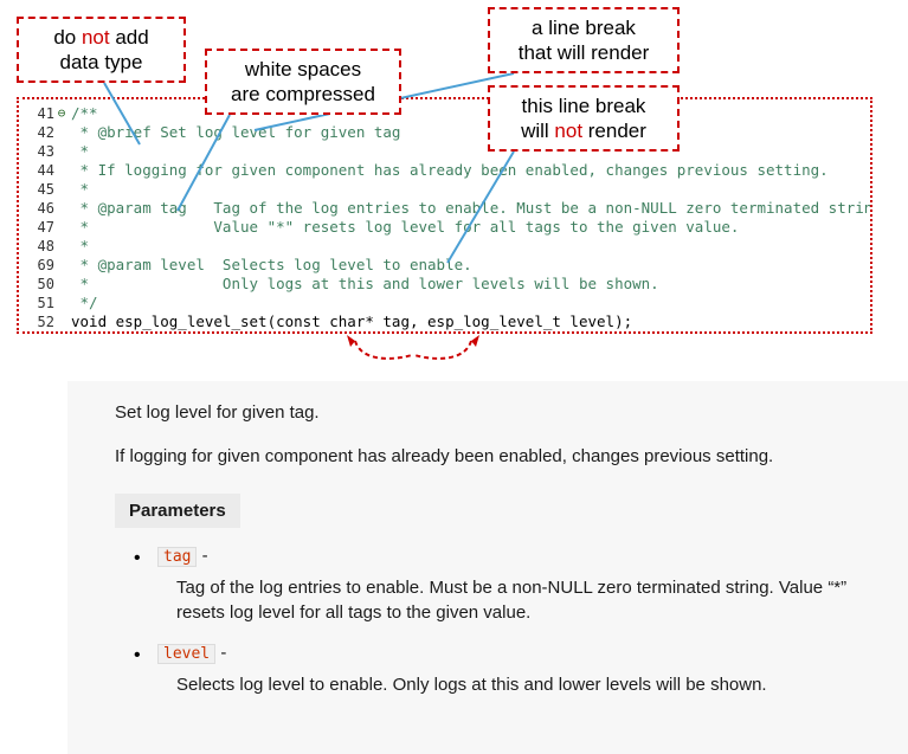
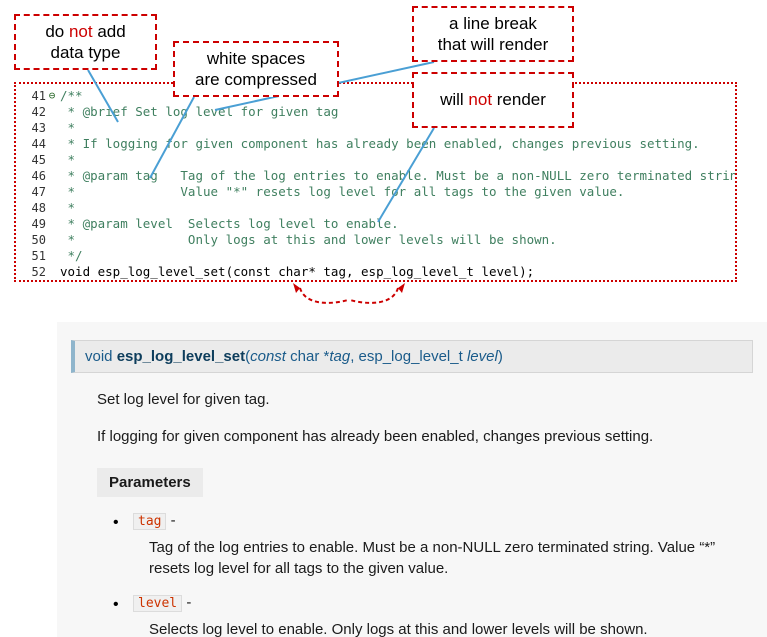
  do not add
  data type
  white spaces
  are compressed
  a line break
  that will render
- this line break
  will not render
  41
  ⊖
  /**
  42
  * @brief Set log level for given tag
  43
  *
  44
  * If loggingor given component has already ben enabled, changes previous setting.
  45
  *
  46
  * @param tag Tag of the log entries to enable. Must be a non-NULL zero terminated strin
  47
  * Value "*" resets log level for all tags to the given value.
  48
  *
- 69
+ 49
  * @param level Selects log level to enable.
  50
  * Only logs at this and lower levels will be shown.
  51
  */
  52
  void esp_log_level_set(const char* tag, esp_log_level_t level);
+ void esp_log_level_set(const char *tag, esp_log_level_t level)
  Set log level for given tag.
  If logging for given component has already been enabled, changes previous setting.
  Parameters
  •
  tag -
  Tag of the log entries to enable. Must be a non-NULL zero terminated string. Value “*” resets log level for all tags to the given value.
  •
  level -
  Selects log level to enable. Only logs at this and lower levels will be shown.
